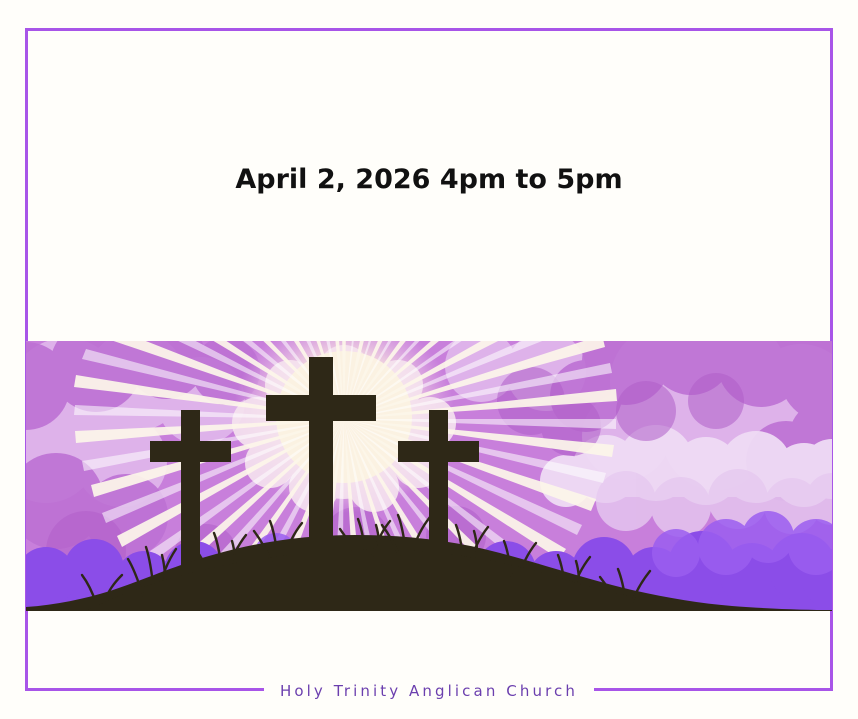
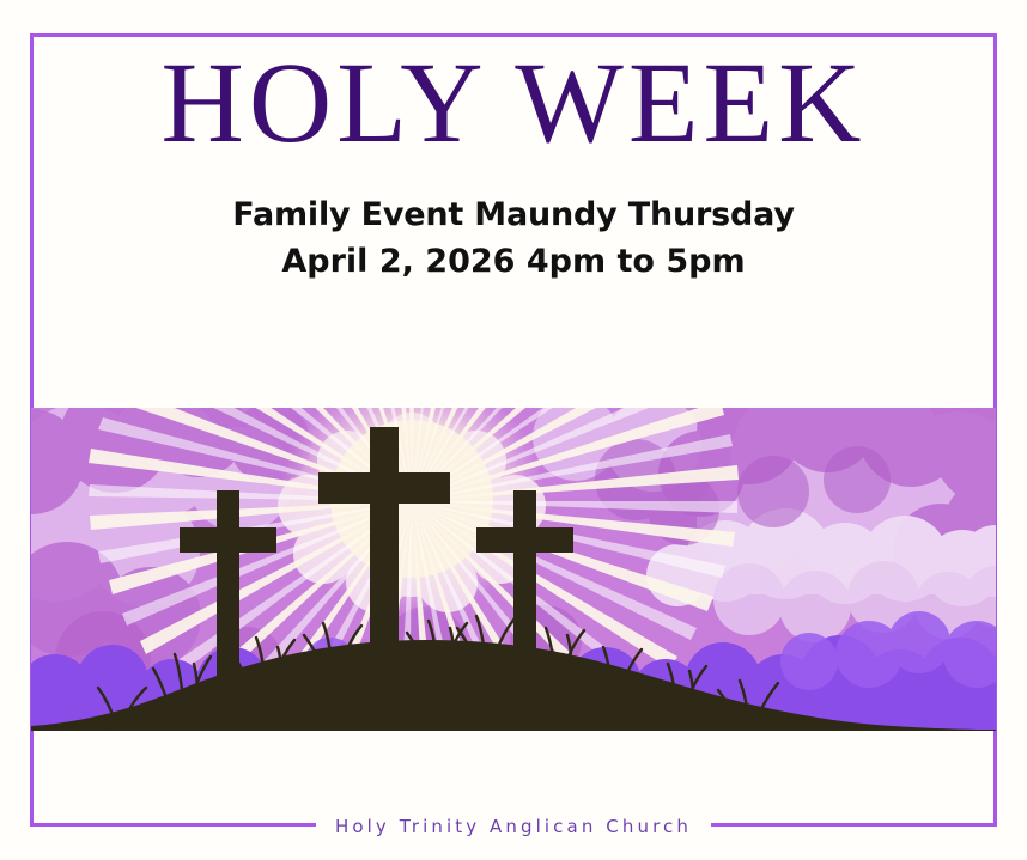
+ HOLY WEEK
+ Family Event Maundy Thursday
  April 2, 2026 4pm to 5pm
  Holy Trinity Anglican Church
